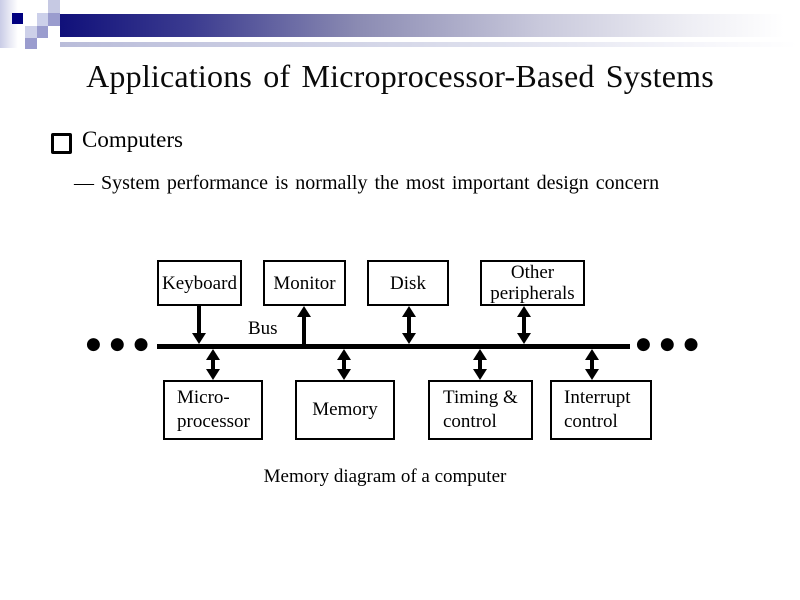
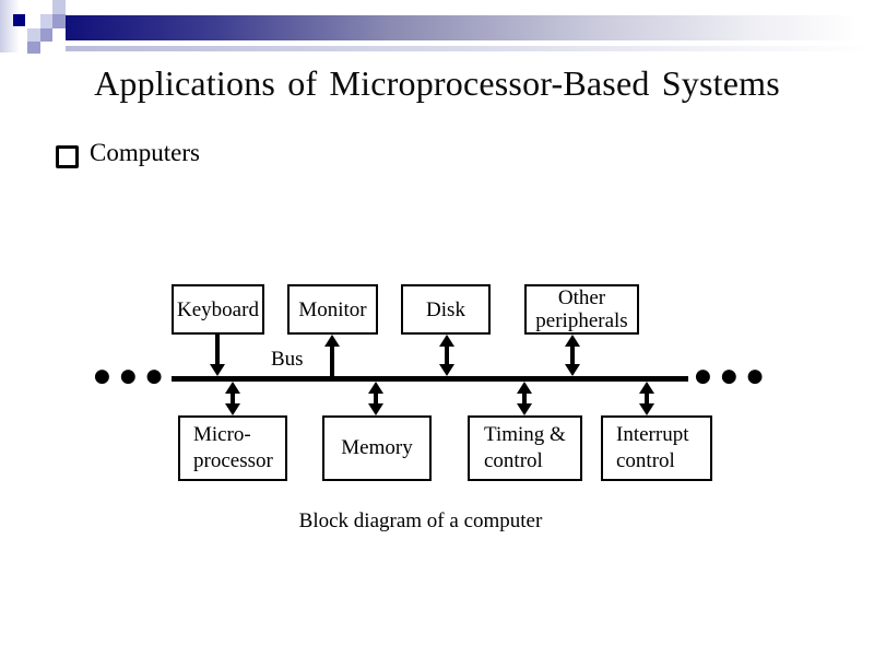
  Applications of Microprocessor-Based Systems
  Computers
- — System performance is normally the most important design concern
  Keyboard
  Monitor
  Disk
  Other
  peripherals
  Bus
  ●●●
  ●●●
  Micro-
  processor
  Memory
  Timing &
  control
  Interrupt
  control
- Memory diagram of a computer
+ Block diagram of a computer
